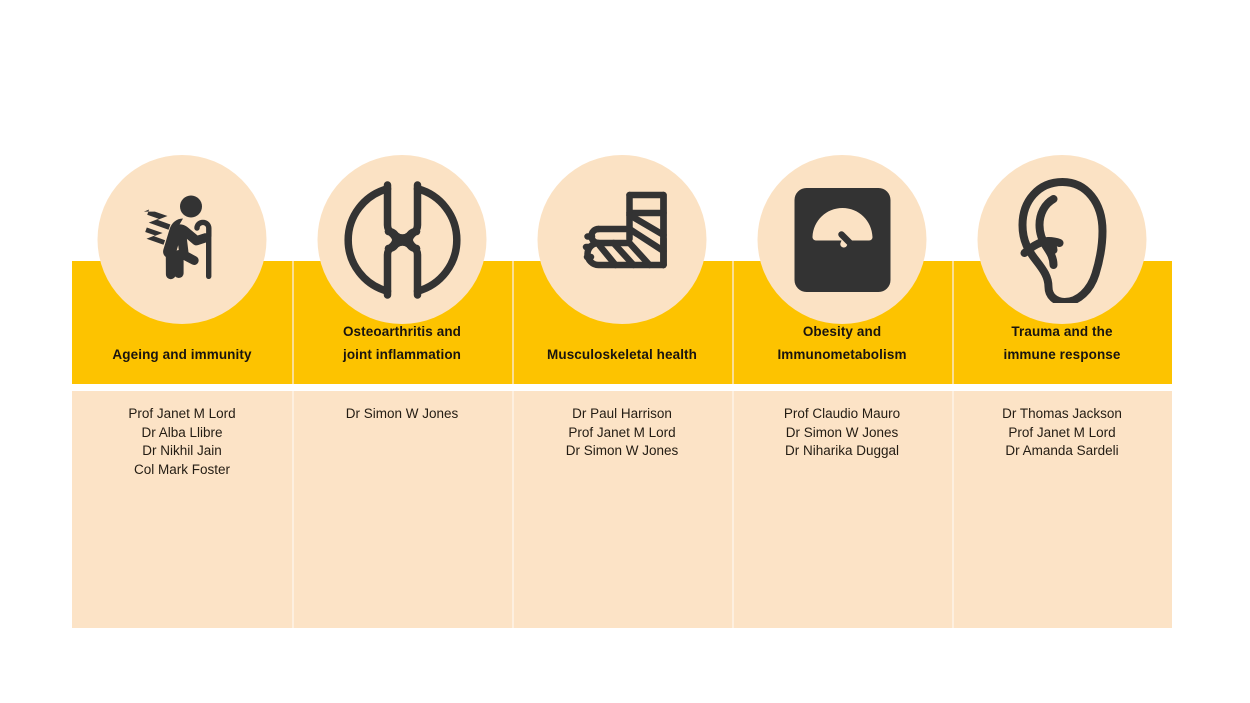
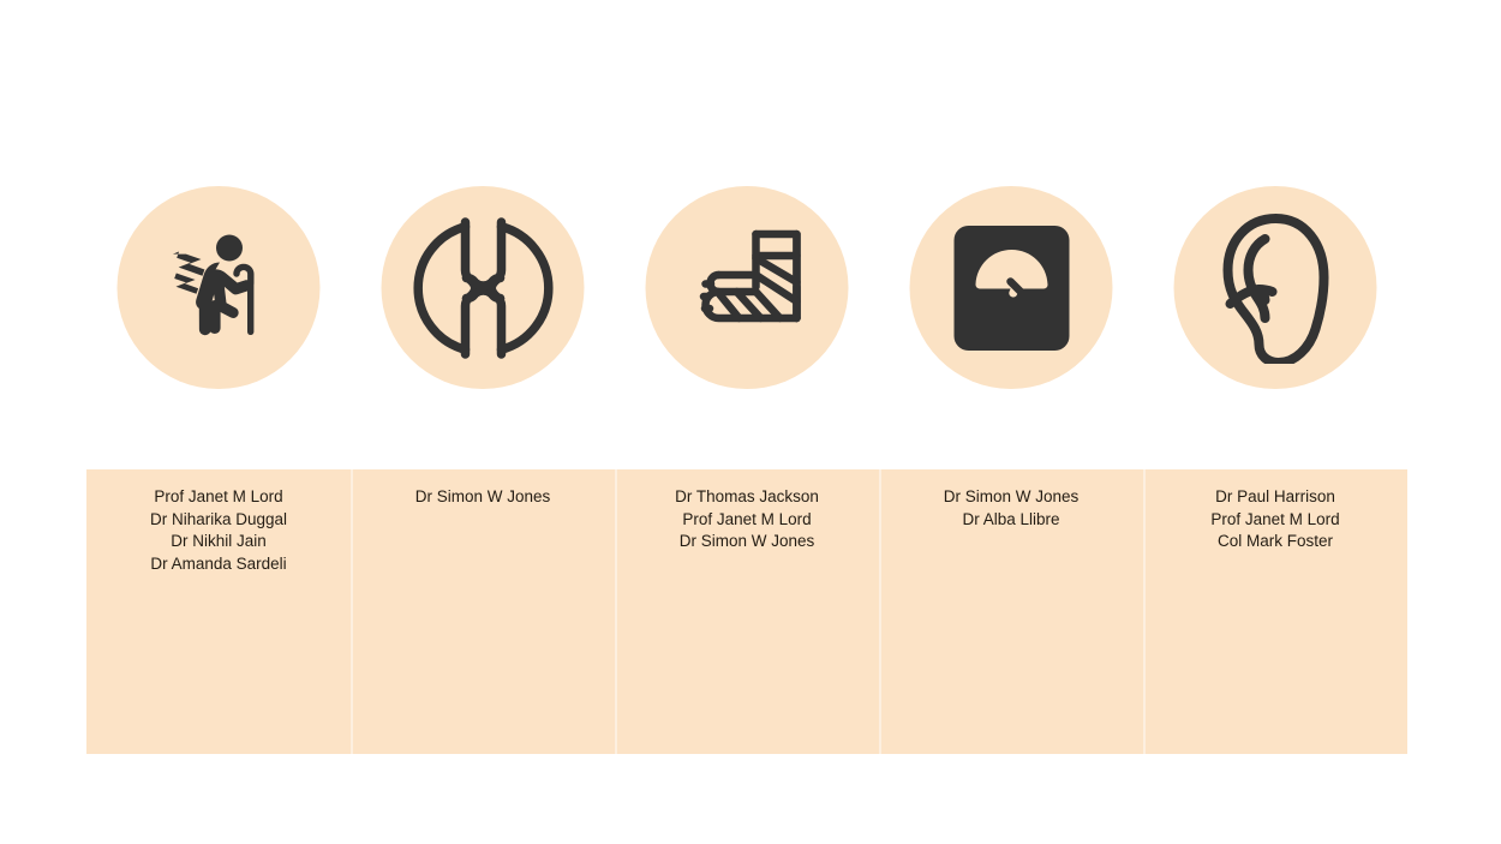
- Ageing and immunity
- Osteoarthritis and
- joint inflammation
- Musculoskeletal health
- Obesity and
- Immunometabolism
- Trauma and the
- immune response
  Prof Janet M Lord
- Dr Alba Llibre
+ Dr Niharika Duggal
  Dr Nikhil Jain
- Col Mark Foster
+ Dr Amanda Sardeli
  Dr Simon W Jones
- Dr Paul Harrison
+ Dr Thomas Jackson
  Prof Janet M Lord
  Dr Simon W Jones
- Prof Claudio Mauro
  Dr Simon W Jones
- Dr Niharika Duggal
+ Dr Alba Llibre
- Dr Thomas Jackson
+ Dr Paul Harrison
  Prof Janet M Lord
- Dr Amanda Sardeli
+ Col Mark Foster
